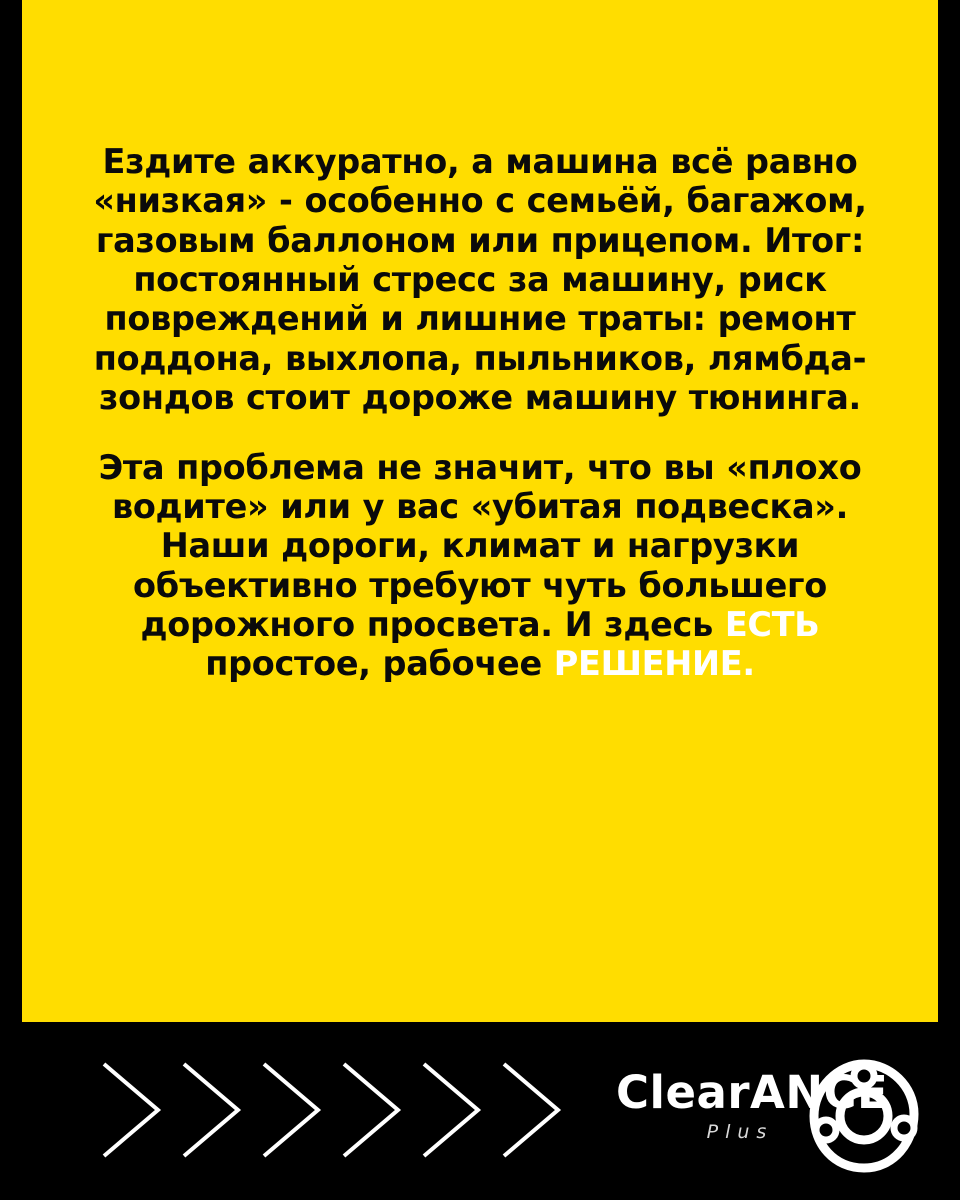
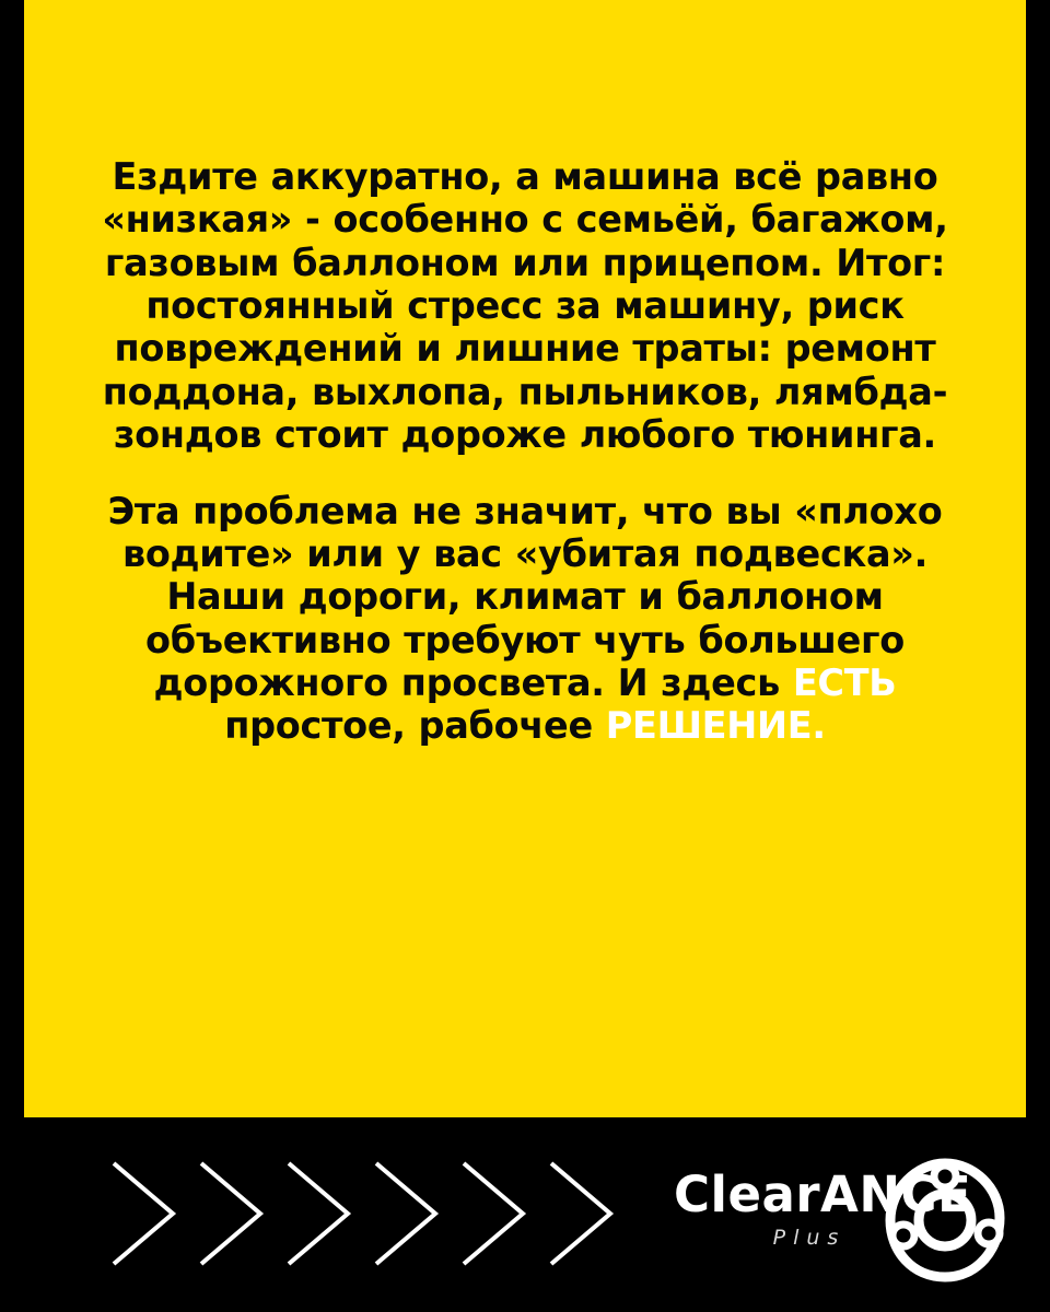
- Ездите аккуратно, а машина всё равно «низкая» - особенно с семьёй, багажом, газовым баллоном или прицепом. Итог: постоянный стресс за машину, риск повреждений и лишние траты: ремонт поддона, выхлопа, пыльников, лямбда-зондов стоит дороже машину тюнинга.
+ Ездите аккуратно, а машина всё равно «низкая» - особенно с семьёй, багажом, газовым баллоном или прицепом. Итог: постоянный стресс за машину, риск повреждений и лишние траты: ремонт поддона, выхлопа, пыльников, лямбда-зондов стоит дороже любого тюнинга.
- Эта проблема не значит, что вы «плохо водите» или у вас «убитая подвеска». Наши дороги, климат и нагрузки объективно требуют чуть большего дорожного просвета. И здесь ЕСТЬ простое, рабочее РЕШЕНИЕ.
+ Эта проблема не значит, что вы «плохо водите» или у вас «убитая подвеска». Наши дороги, климат и баллоном объективно требуют чуть большего дорожного просвета. И здесь ЕСТЬ простое, рабочее РЕШЕНИЕ.
  ClearAN
  Plus
